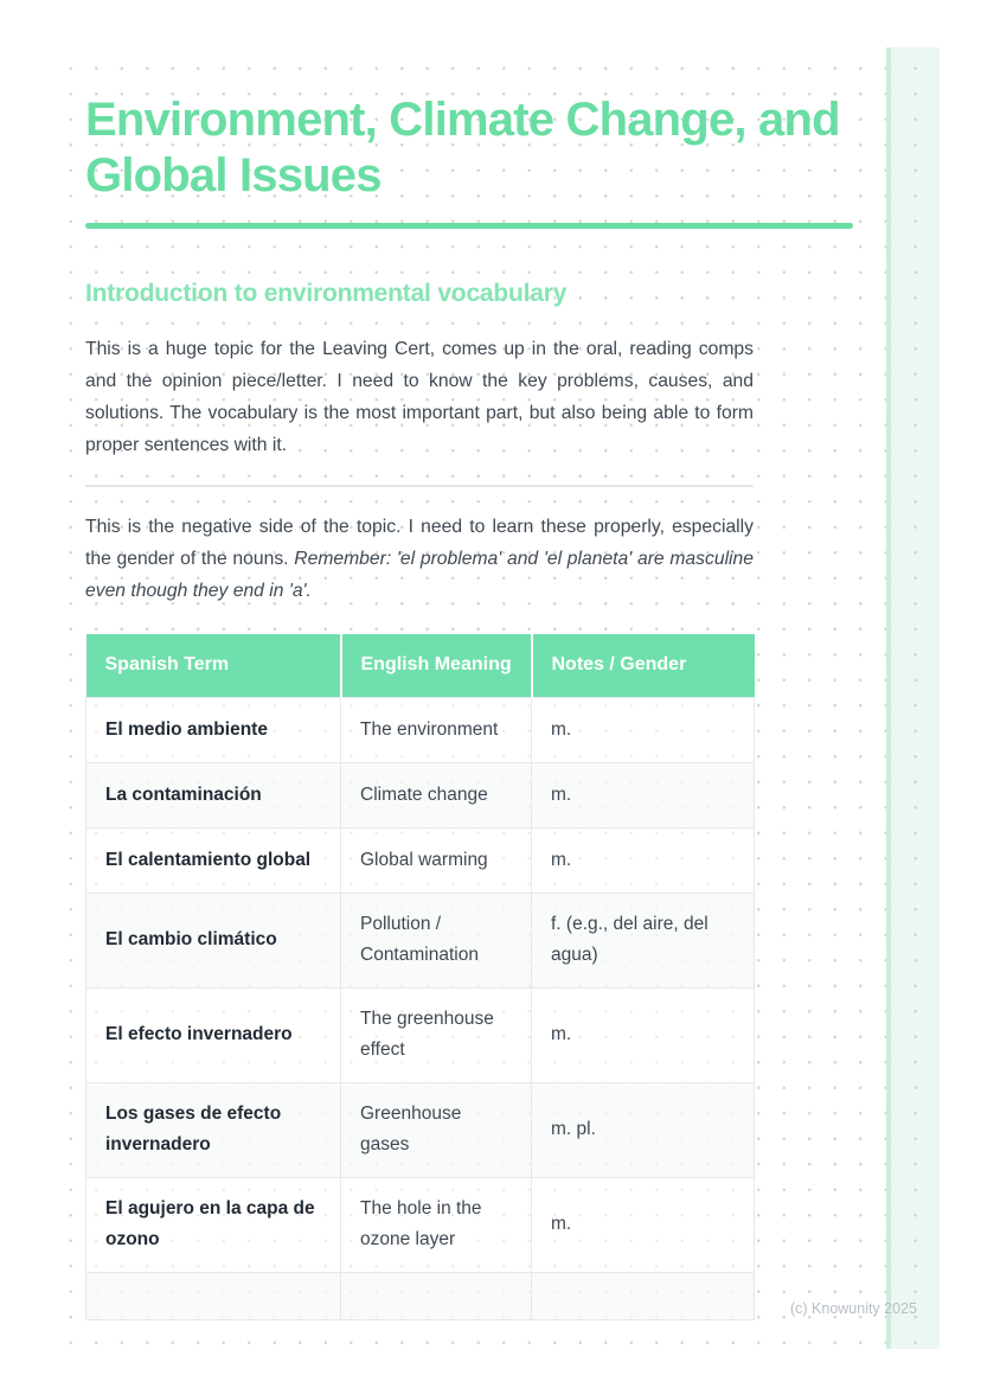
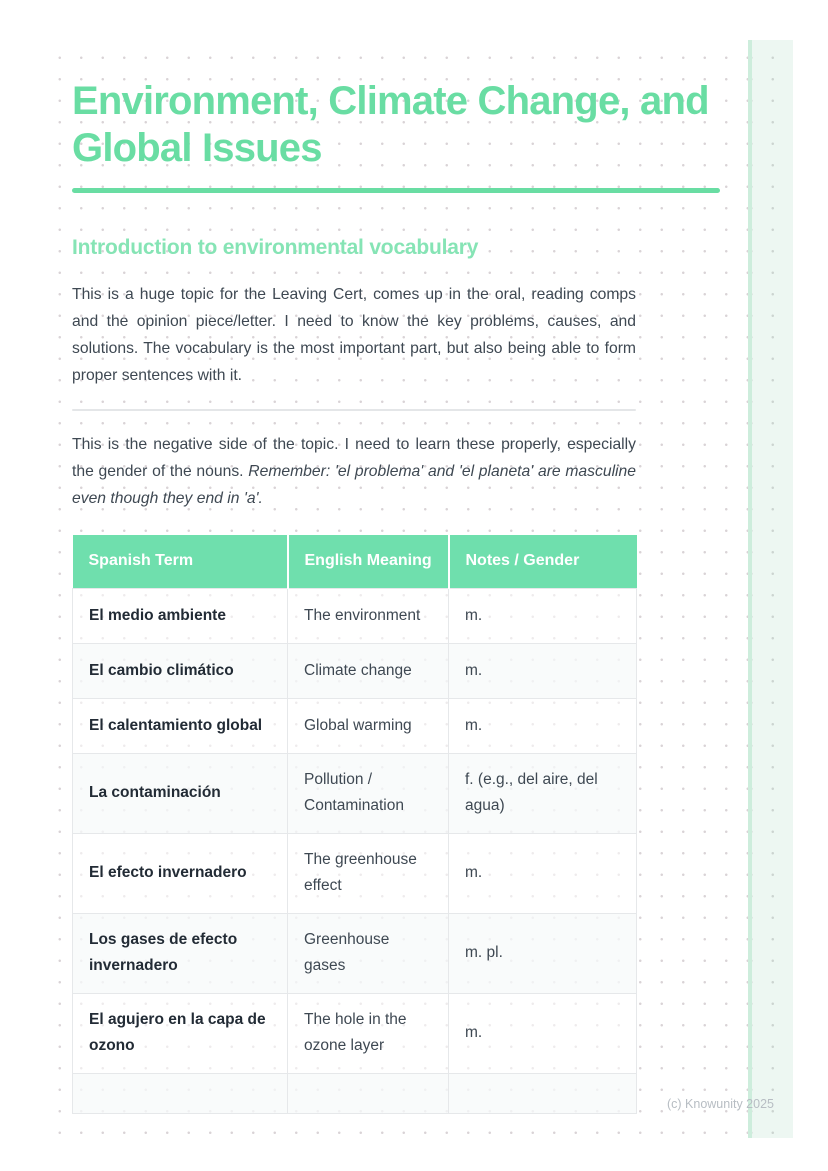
  Environment, Climate Change, and Global Issues
  Introduction to environmental vocabulary
  This is a huge topic for the Leaving Cert, comes up in the oral, reading comps and the opinion piece/letter. I need to know the key problems, causes, and solutions. The vocabulary is the most important part, but also being able to form proper sentences with it.
  This is the negative side of the topic. I need to learn these properly, especially the gender of the nouns. Remember: 'el problema' and 'el planeta' are masculine even though they end in 'a'.
  Spanish Term	English Meaning	Notes / Gender
  El medio ambiente	The environment	m.
- La contaminación	Climate change	m.
+ El cambio climático	Climate change	m.
  El calentamiento global	Global warming	m.
- El cambio climático	Pollution / Contamination	f. (e.g., del aire, del agua)
+ La contaminación	Pollution / Contamination	f. (e.g., del aire, del agua)
  El efecto invernadero	The greenhouse effect	m.
  Los gases de efecto invernadero	Greenhouse gases	m. pl.
  El agujero en la capa de ozono	The hole in the ozone layer	m.
  (c) Knowunity 2025
